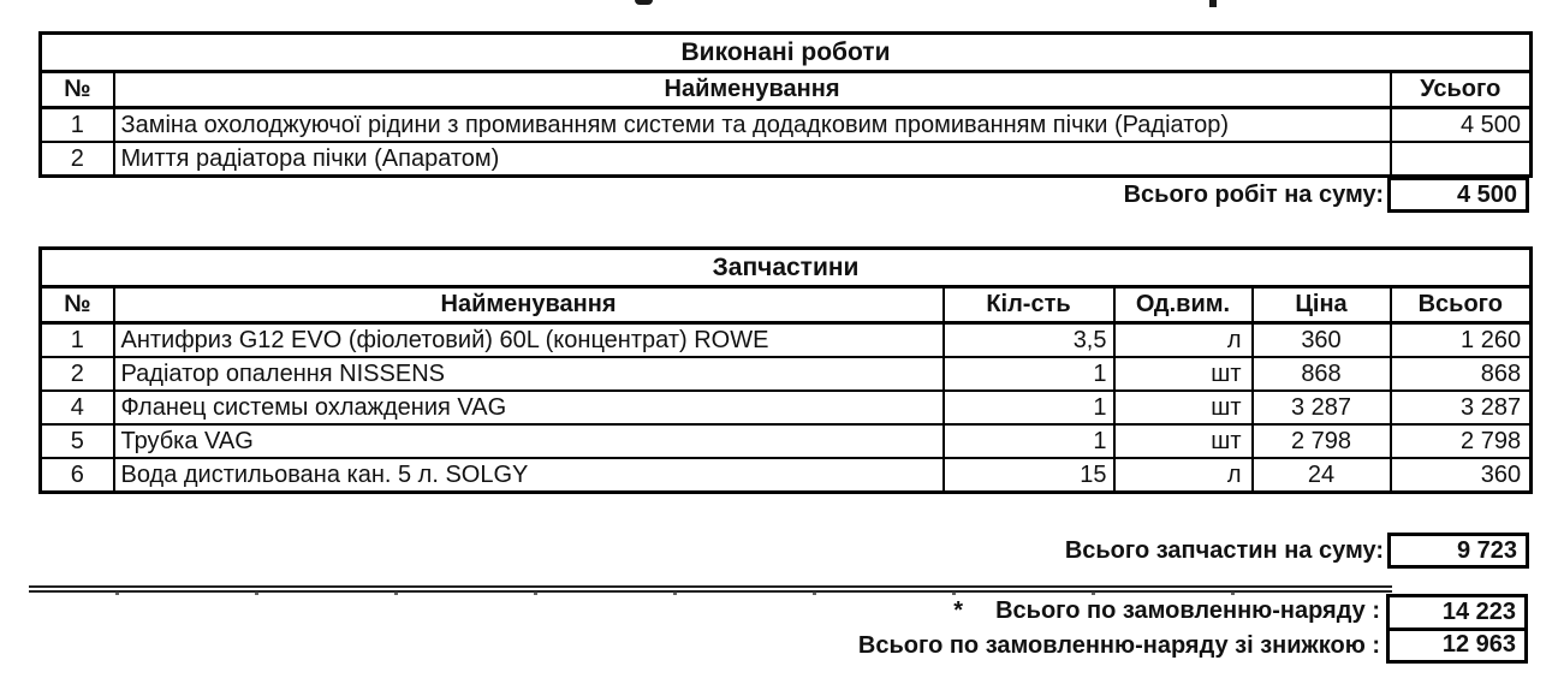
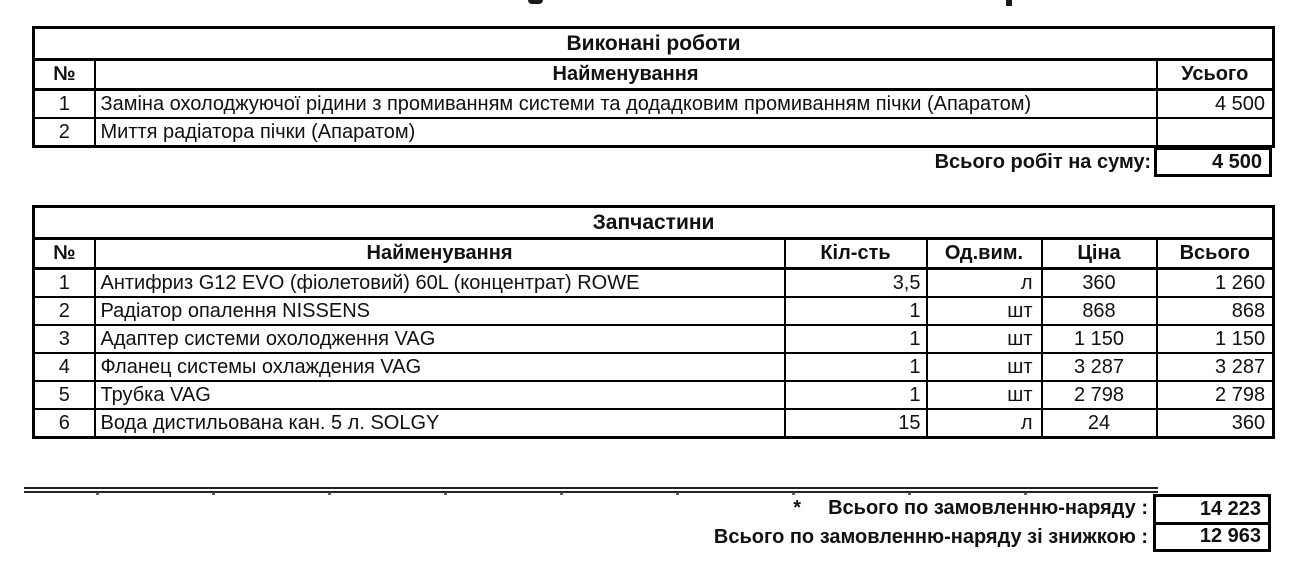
  Виконані роботи
  №	Найменування	Усього
- 1	Заміна охолоджуючої рідини з промиванням системи та додадковим промиванням пічки (Радіатор)	4 500
+ 1	Заміна охолоджуючої рідини з промиванням системи та додадковим промиванням пічки (Апаратом)	4 500
  2	Миття радіатора пічки (Апаратом)
  Всього робіт на суму:
  4 500
  Запчастини
  №	Найменування	Кіл-сть	Од.вим.	Ціна	Всього
  1	Антифриз G12 EVO (фіолетовий) 60L (концентрат) ROWE	3,5	л	360	1 260
  2	Радіатор опалення NISSENS	1	шт	868	868
+ 3	Адаптер системи охолодження VAG	1	шт	1 150	1 150
  4	Фланец системы охлаждения VAG	1	шт	3 287	3 287
  5	Трубка VAG	1	шт	2 798	2 798
  6	Вода дистильована кан. 5 л. SOLGY	15	л	24	360
- Всього запчастин на суму:
- 9 723
  *
  Всього по замовленню-наряду :
  Всього по замовленню-наряду зі знижкою :
  14 223
  12 963
